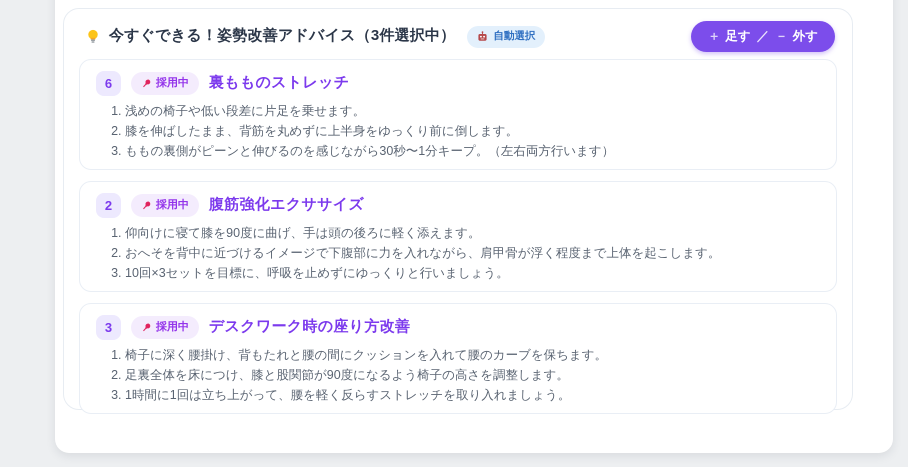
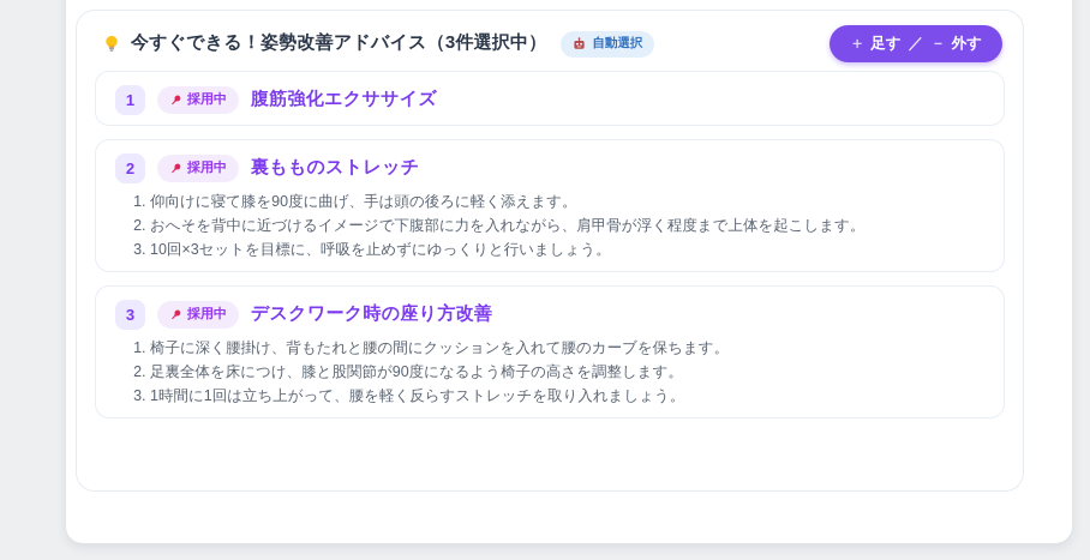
  今すぐできる！姿勢改善アドバイス（3件選択中）
  自動選択
  ＋
  足す
  ／
  －
  外す
- 6
+ 1
  採用中
- 裏もものストレッチ
+ 腹筋強化エクササイズ
- 浅めの椅子や低い段差に片足を乗せます。
- 膝を伸ばしたまま、背筋を丸めずに上半身をゆっくり前に倒します。
- ももの裏側がピーンと伸びるのを感じながら30秒〜1分キープ。（左右両方行います）
  2
  採用中
- 腹筋強化エクササイズ
+ 裏もものストレッチ
  仰向けに寝て膝を90度に曲げ、手は頭の後ろに軽く添えます。
  おへそを背中に近づけるイメージで下腹部に力を入れながら、肩甲骨が浮く程度まで上体を起こします。
  10回×3セットを目標に、呼吸を止めずにゆっくりと行いましょう。
  3
  採用中
  デスクワーク時の座り方改善
  椅子に深く腰掛け、背もたれと腰の間にクッションを入れて腰のカーブを保ちます。
  足裏全体を床につけ、膝と股関節が90度になるよう椅子の高さを調整します。
  1時間に1回は立ち上がって、腰を軽く反らすストレッチを取り入れましょう。
